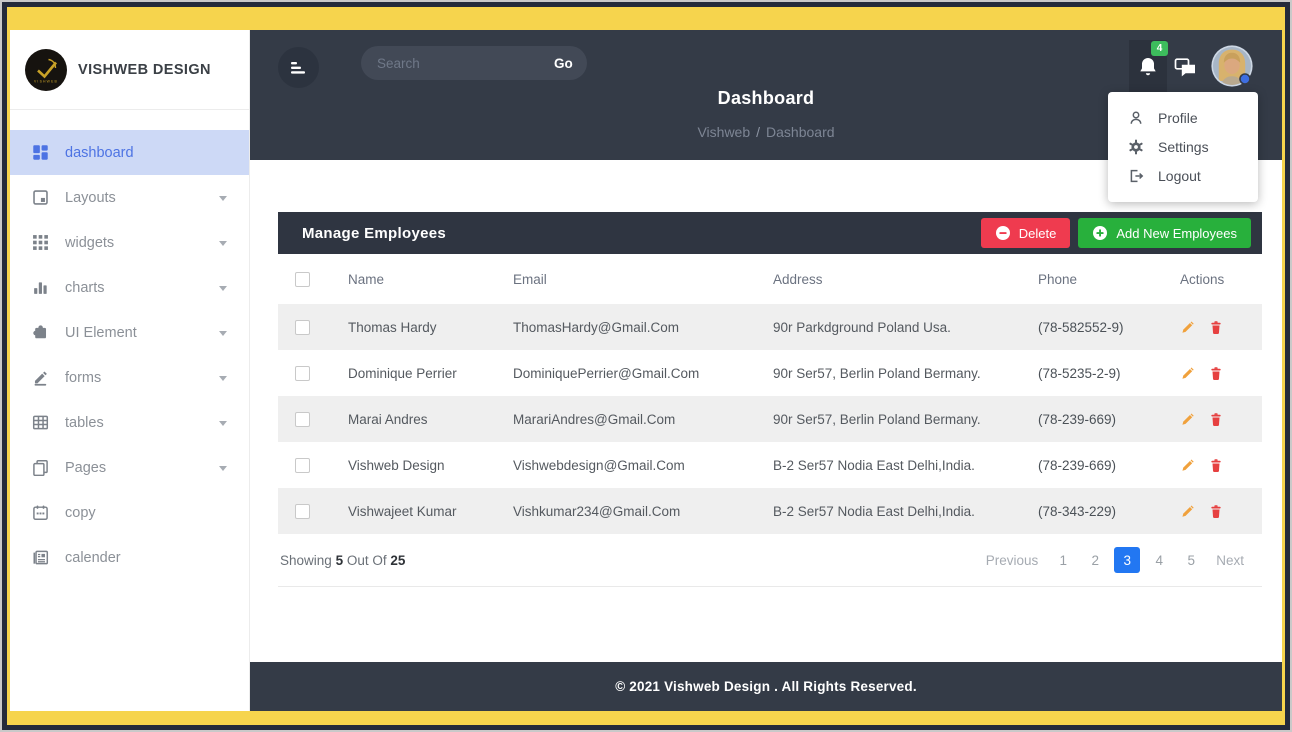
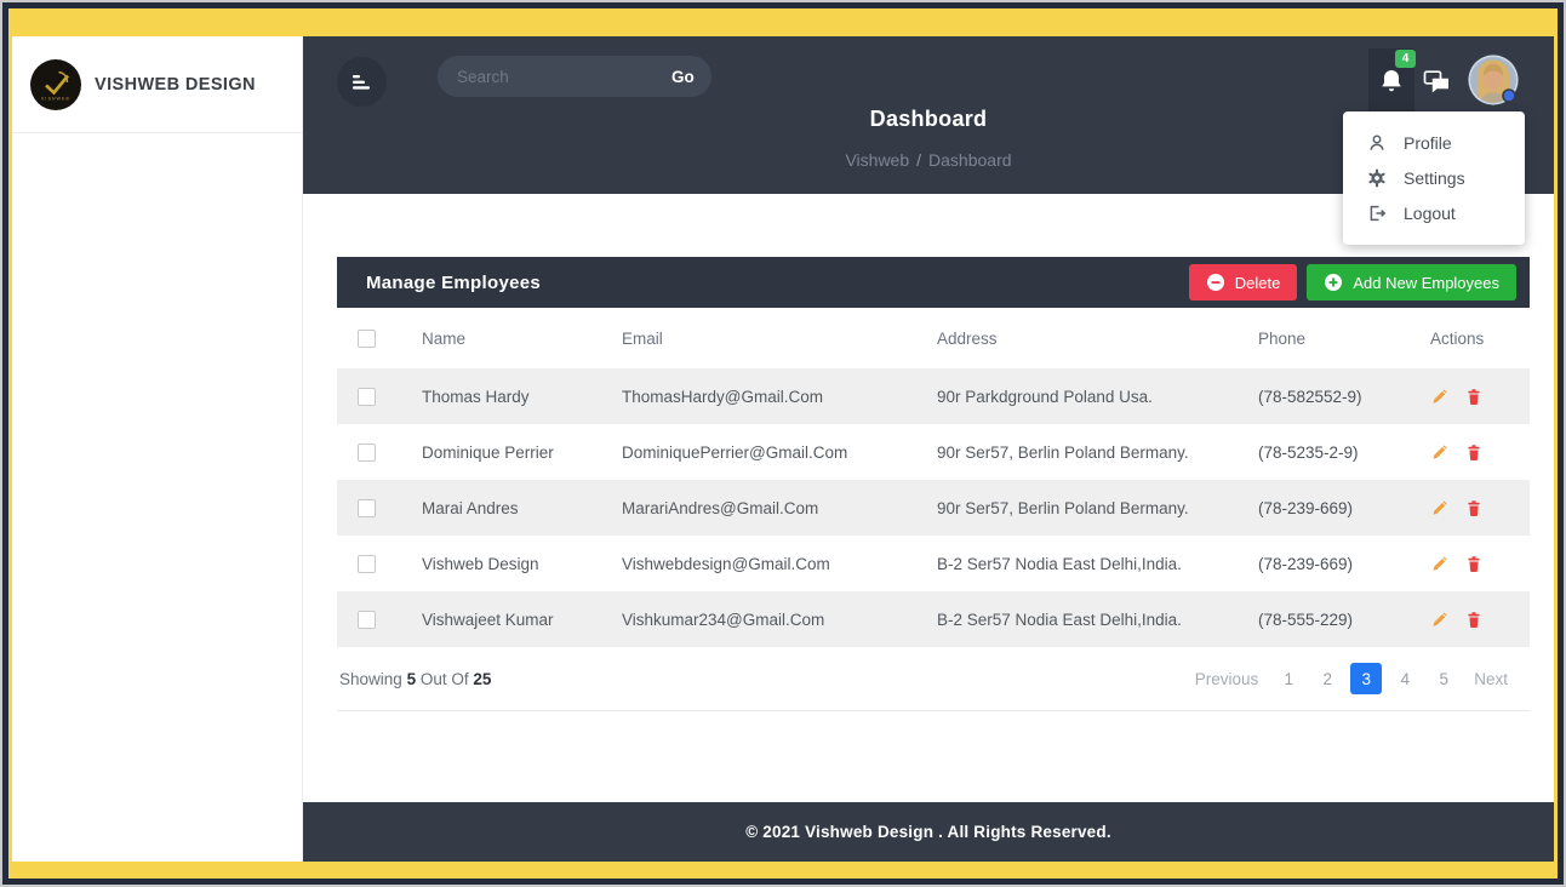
  VISHWEB DESIGN
- dashboard
- Layouts
- widgets
- charts
- UI Element
- forms
- tables
- Pages
- copy
- calender
  Search
  Go
  Dashboard
  Vishweb / Dashboard
  4
  Profile
  Settings
  Logout
  Manage Employees
  Delete
  Add New Employees
  Name
  Email
  Address
  Phone
  Actions
  Thomas Hardy
  ThomasHardy@Gmail.Com
  90r Parkdground Poland Usa.
  (78-582552-9)
  Dominique Perrier
  DominiquePerrier@Gmail.Com
  90r Ser57, Berlin Poland Bermany.
  (78-5235-2-9)
  Marai Andres
  MarariAndres@Gmail.Com
  90r Ser57, Berlin Poland Bermany.
  (78-239-669)
  Vishweb Design
  Vishwebdesign@Gmail.Com
  B-2 Ser57 Nodia East Delhi,India.
  (78-239-669)
  Vishwajeet Kumar
  Vishkumar234@Gmail.Com
  B-2 Ser57 Nodia East Delhi,India.
- (78-343-229)
+ (78-555-229)
  Showing 5 Out Of 25
  Previous
  1
  2
  3
  4
  5
  Next
  © 2021 Vishweb Design . All Rights Reserved.
